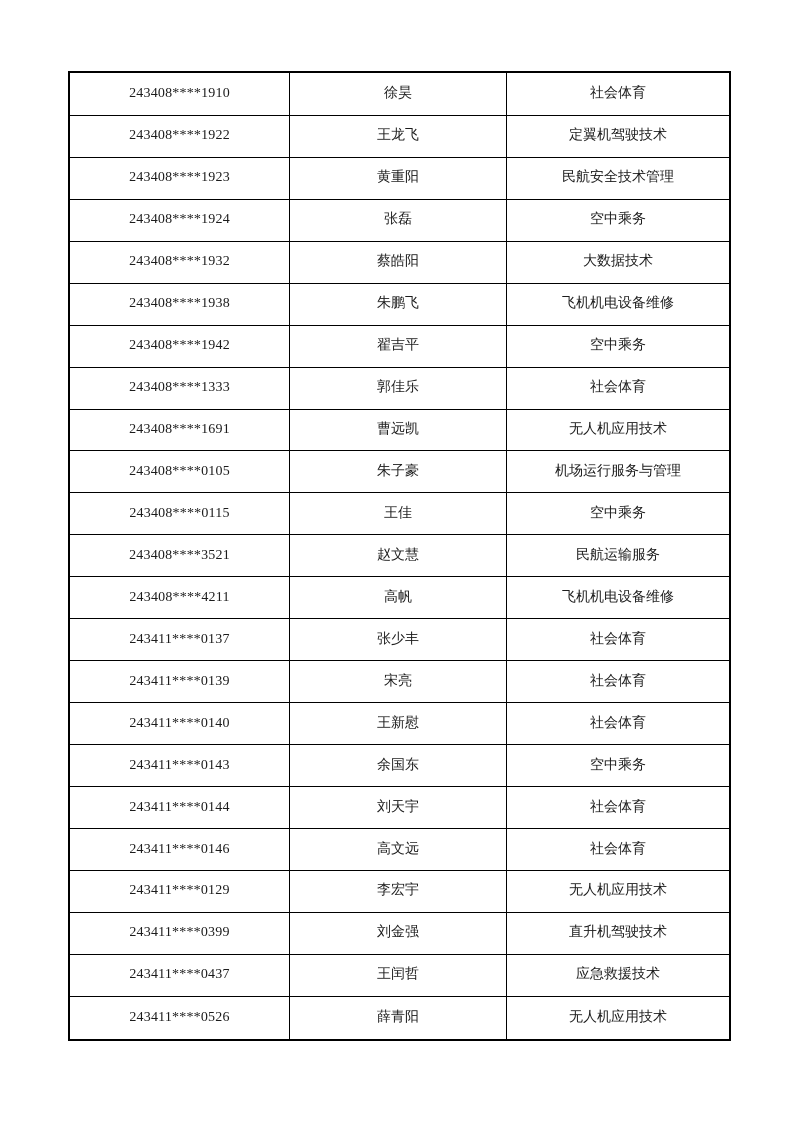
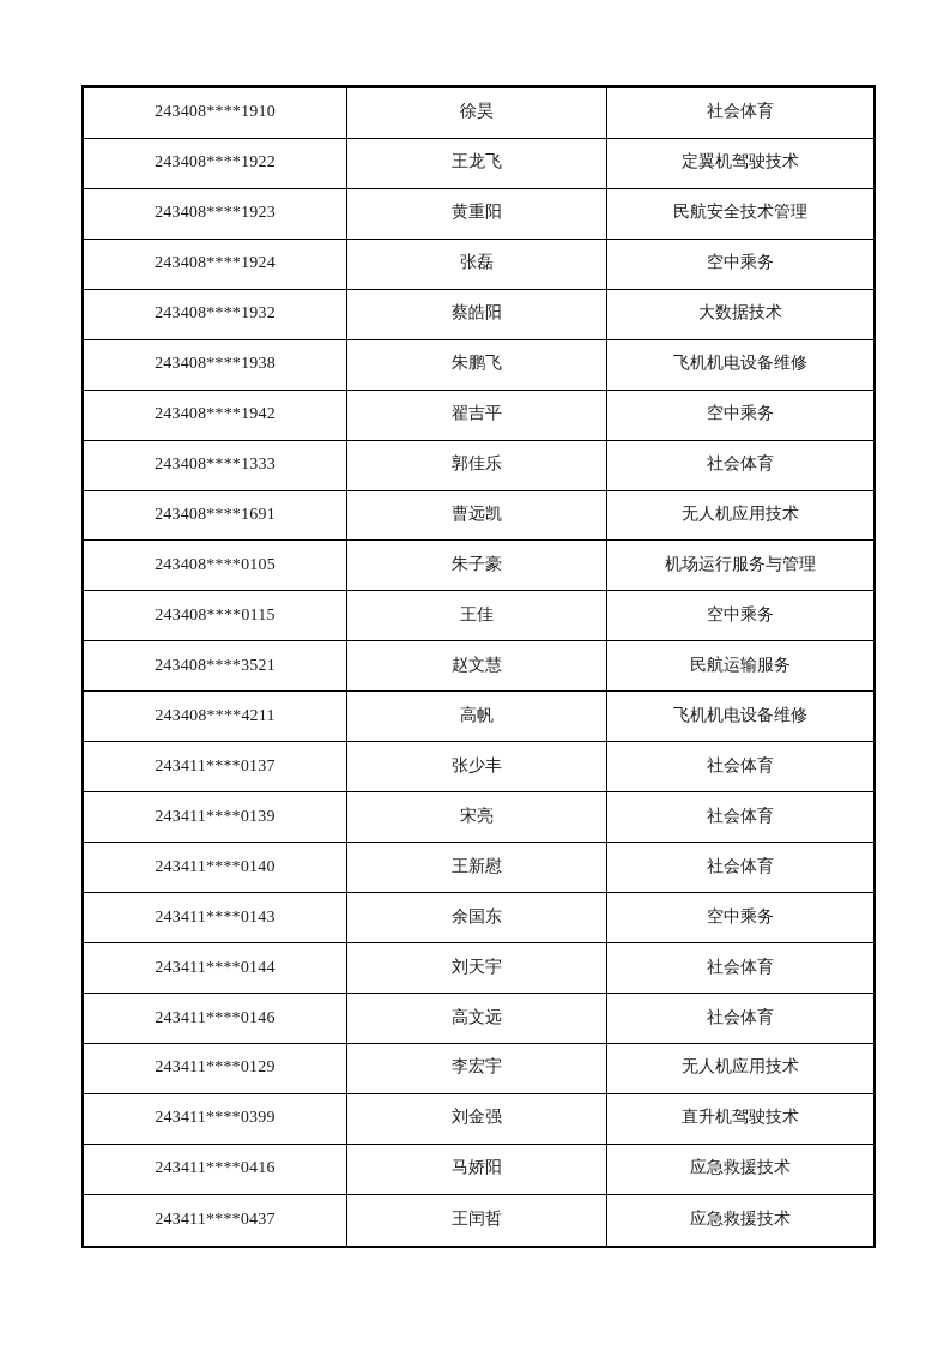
  243408****1910	徐昊	社会体育
  243408****1922	王龙飞	定翼机驾驶技术
  243408****1923	黄重阳	民航安全技术管理
  243408****1924	张磊	空中乘务
  243408****1932	蔡皓阳	大数据技术
  243408****1938	朱鹏飞	飞机机电设备维修
  243408****1942	翟吉平	空中乘务
  243408****1333	郭佳乐	社会体育
  243408****1691	曹远凯	无人机应用技术
  243408****0105	朱子豪	机场运行服务与管理
  243408****0115	王佳	空中乘务
  243408****3521	赵文慧	民航运输服务
  243408****4211	高帆	飞机机电设备维修
  243411****0137	张少丰	社会体育
  243411****0139	宋亮	社会体育
  243411****0140	王新慰	社会体育
  243411****0143	余国东	空中乘务
  243411****0144	刘天宇	社会体育
  243411****0146	高文远	社会体育
  243411****0129	李宏宇	无人机应用技术
  243411****0399	刘金强	直升机驾驶技术
+ 243411****0416	马娇阳	应急救援技术
  243411****0437	王闰哲	应急救援技术
- 243411****0526	薛青阳	无人机应用技术
